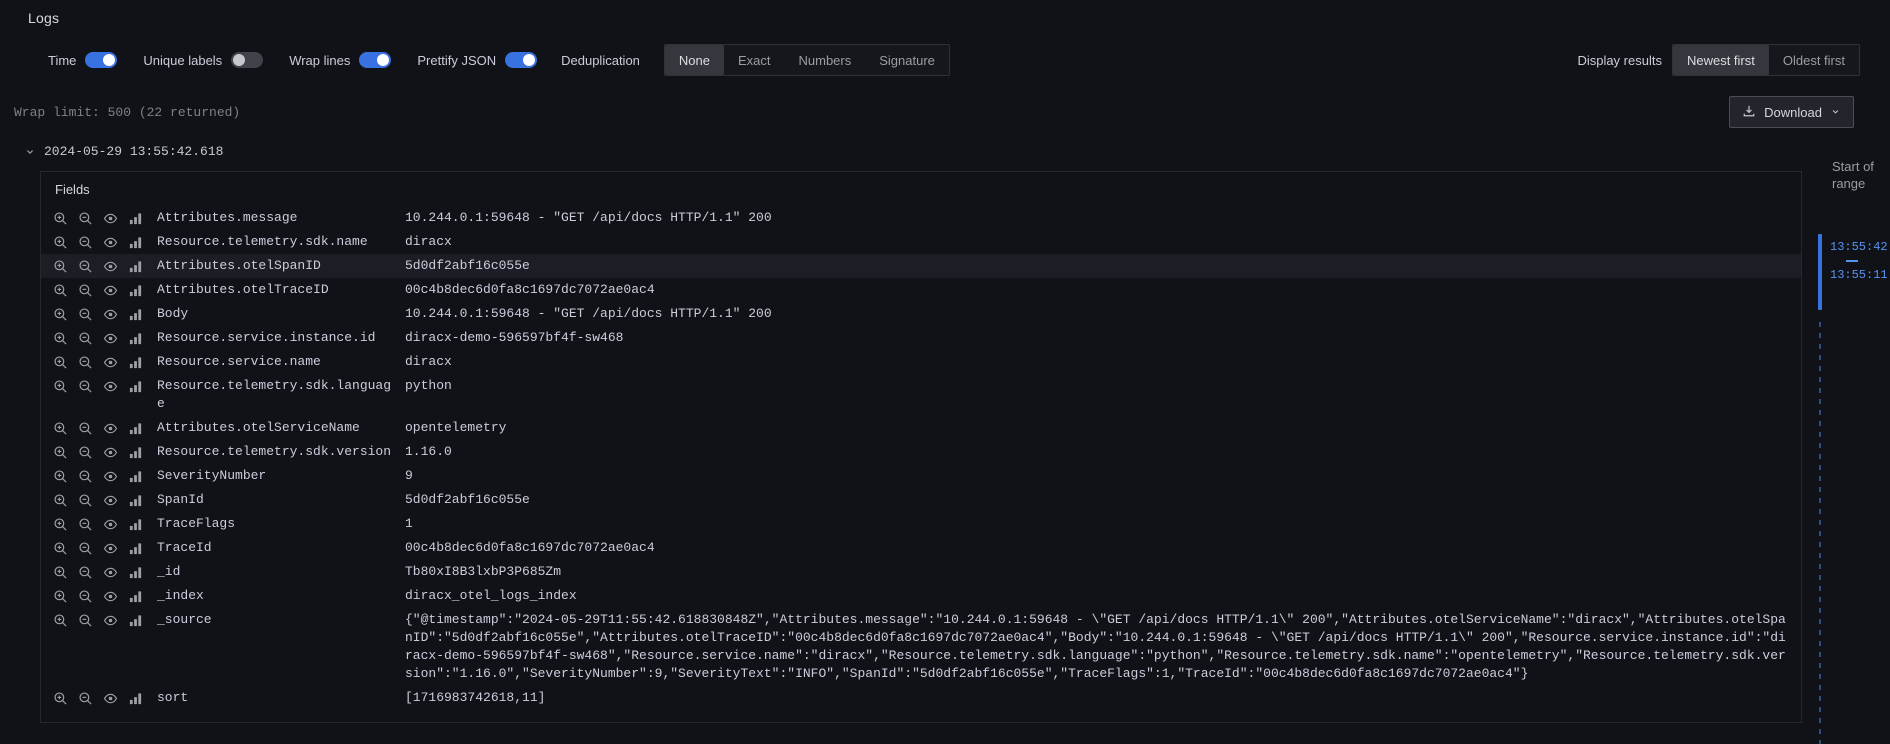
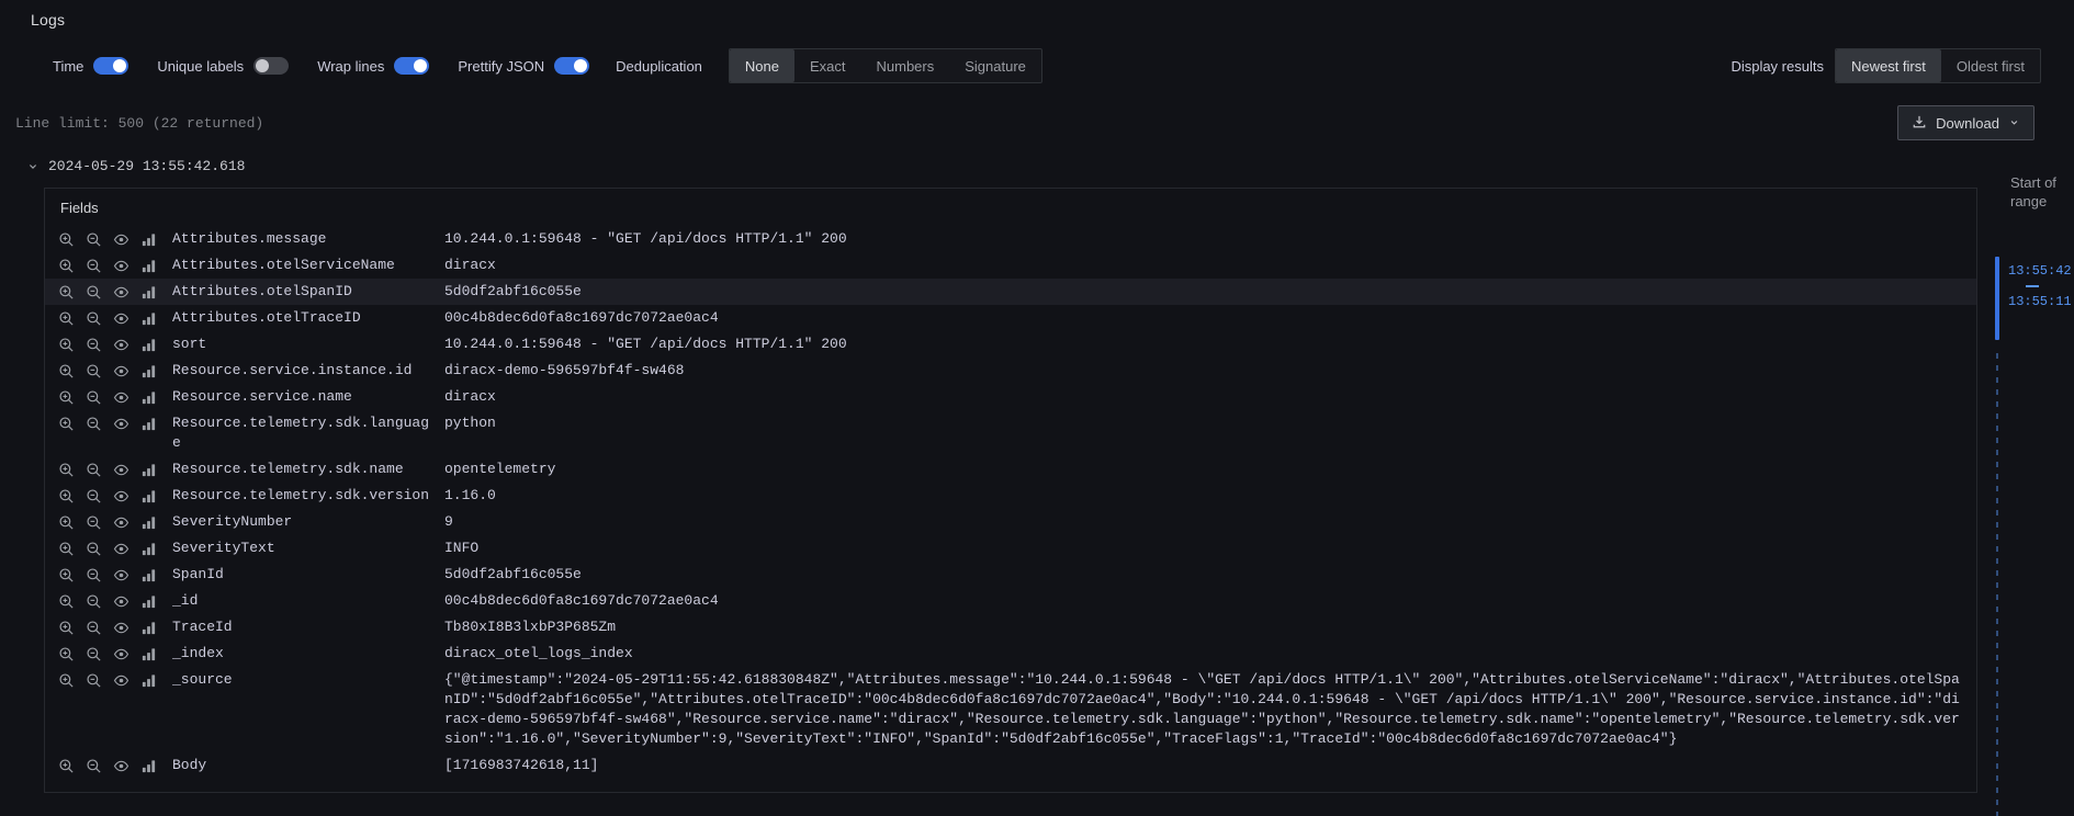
  Logs
  Time
  Unique labels
  Wrap lines
  Prettify JSON
  Deduplication
  None
  Exact
  Numbers
  Signature
  Display results
  Newest first
  Oldest first
- Wrap limit: 500 (22 returned)
+ Line limit: 500 (22 returned)
  Download
  2024-05-29 13:55:42.618
  Fields
  Attributes.message
  10.244.0.1:59648 - "GET /api/docs HTTP/1.1" 200
- Resource.telemetry.sdk.name
+ Attributes.otelServiceName
  diracx
  Attributes.otelSpanID
  5d0df2abf16c055e
  Attributes.otelTraceID
  00c4b8dec6d0fa8c1697dc7072ae0ac4
- Body
+ sort
  10.244.0.1:59648 - "GET /api/docs HTTP/1.1" 200
  Resource.service.instance.id
  diracx-demo-596597bf4f-sw468
  Resource.service.name
  diracx
  Resource.telemetry.sdk.language
  python
- Attributes.otelServiceName
+ Resource.telemetry.sdk.name
  opentelemetry
  Resource.telemetry.sdk.version
  1.16.0
  SeverityNumber
  9
+ SeverityText
+ INFO
  SpanId
  5d0df2abf16c055e
- TraceFlags
- 1
- TraceId
+ _id
  00c4b8dec6d0fa8c1697dc7072ae0ac4
- _id
+ TraceId
  Tb80xI8B3lxbP3P685Zm
  _index
  diracx_otel_logs_index
  _source
  {"@timestamp":"2024-05-29T11:55:42.618830848Z","Attributes.message":"10.244.0.1:59648 - \"GET /api/docs HTTP/1.1\" 200","Attributes.otelServiceName":"diracx","Attributes.otelSpanID":"5d0df2abf16c055e","Attributes.otelTraceID":"00c4b8dec6d0fa8c1697dc7072ae0ac4","Body":"10.244.0.1:59648 - \"GET /api/docs HTTP/1.1\" 200","Resource.service.instance.id":"diracx-demo-596597bf4f-sw468","Resource.service.name":"diracx","Resource.telemetry.sdk.language":"python","Resource.telemetry.sdk.name":"opentelemetry","Resource.telemetry.sdk.version":"1.16.0","SeverityNumber":9,"SeverityText":"INFO","SpanId":"5d0df2abf16c055e","TraceFlags":1,"TraceId":"00c4b8dec6d0fa8c1697dc7072ae0ac4"}
- sort
+ Body
  [1716983742618,11]
  Start of range
  13:55:42
  13:55:11
